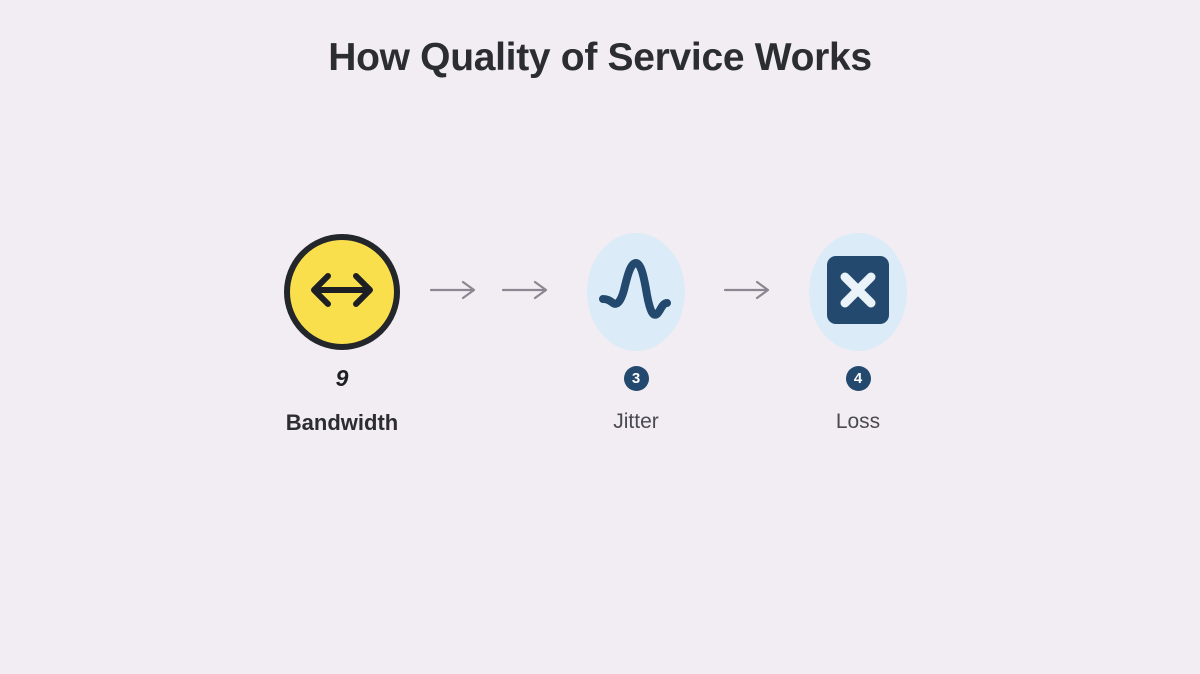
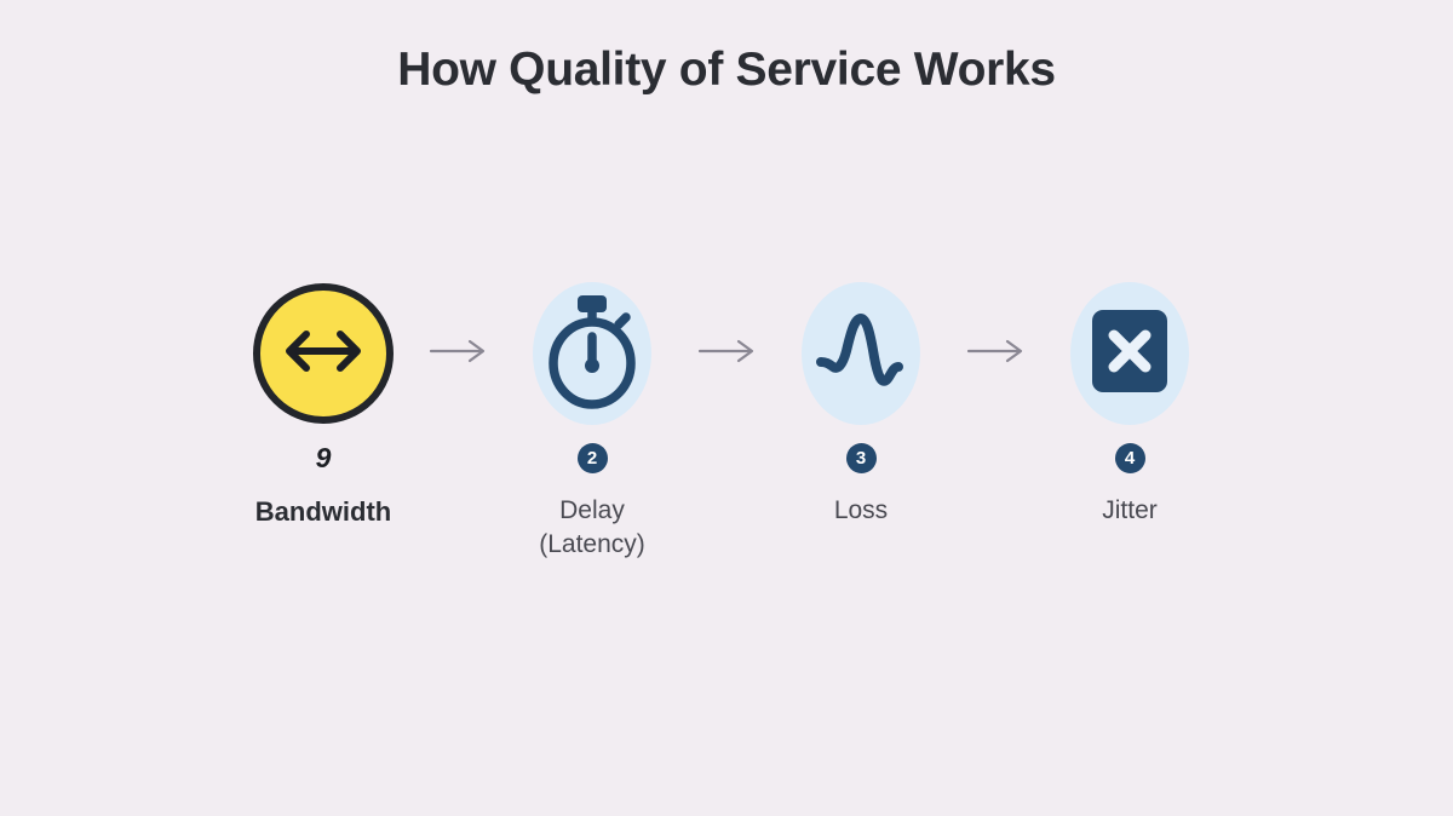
  How Quality of Service Works
  9
  Bandwidth
+ 2
+ Delay
+ (Latency)
  3
- Jitter
+ Loss
  4
- Loss
+ Jitter
